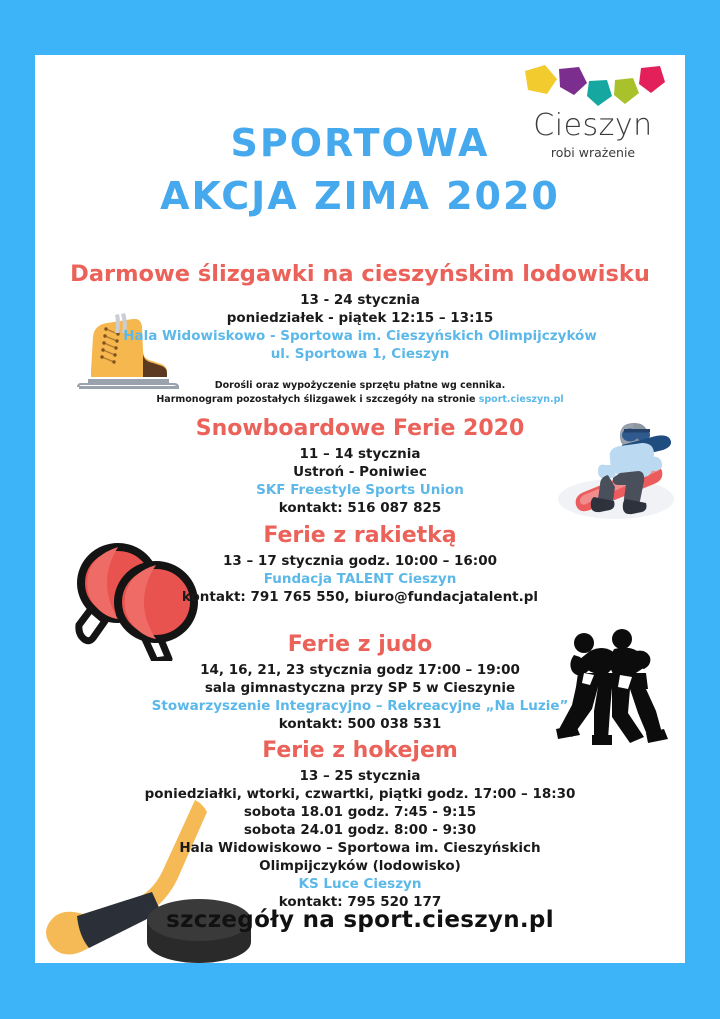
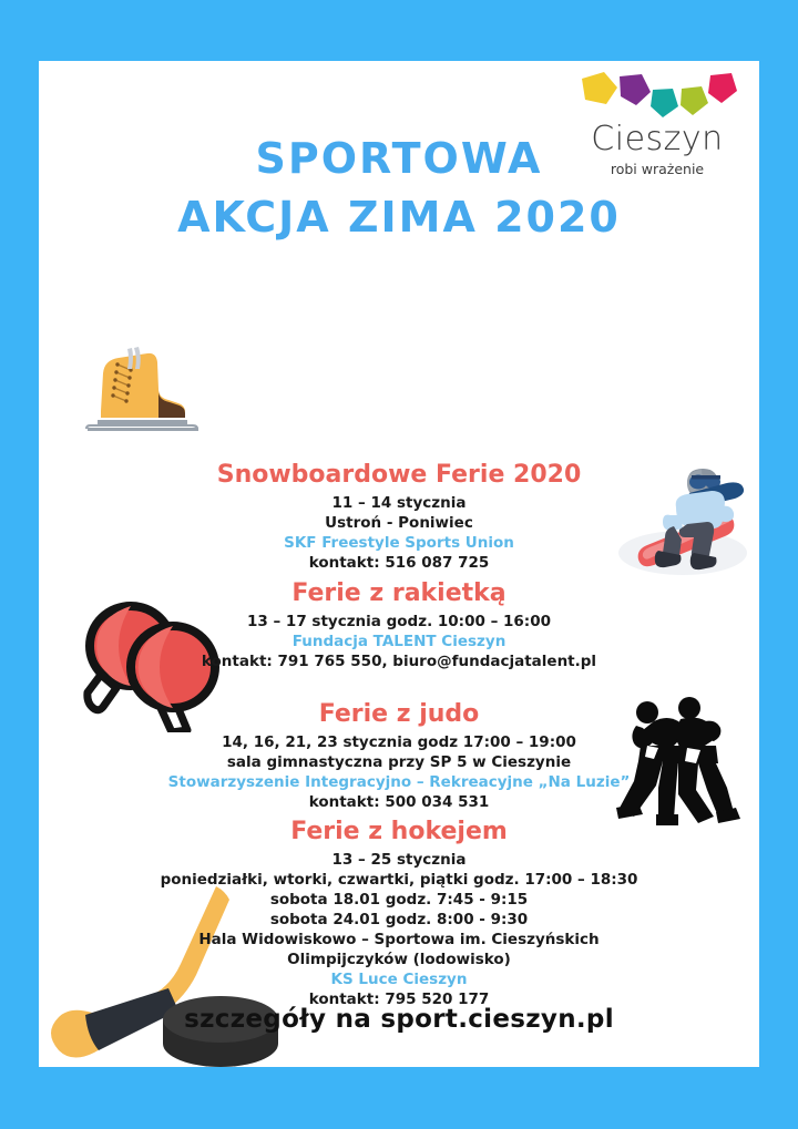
  Cieszyn
  robi wrażenie
  SPORTOWA
  AKCJA ZIMA 2020
- Darmowe ślizgawki na cieszyńskim lodowisku
- 13 - 24 stycznia
- poniedziałek - piątek 12:15 – 13:15
- Hala Widowiskowo - Sportowa im. Cieszyńskich Olimpijczyków
- ul. Sportowa 1, Cieszyn
- Dorośli oraz wypożyczenie sprzętu płatne wg cennika.
- Harmonogram pozostałych ślizgawek i szczegóły na stronie sport.cieszyn.pl
  Snowboardowe Ferie 2020
  11 – 14 stycznia
  Ustroń - Poniwiec
  SKF Freestyle Sports Union
- kontakt: 516 087 825
+ kontakt: 516 087 725
  Ferie z rakietką
  13 – 17 stycznia godz. 10:00 – 16:00
  Fundacja TALENT Cieszyn
  kontakt: 791 765 550, biuro@fundacjatalent.pl
  Ferie z judo
  14, 16, 21, 23 stycznia godz 17:00 – 19:00
  sala gimnastyczna przy SP 5 w Cieszynie
  Stowarzyszenie Integracyjno – Rekreacyjne „Na Luzie”
- kontakt: 500 038 531
+ kontakt: 500 034 531
  Ferie z hokejem
  13 – 25 stycznia
  poniedziałki, wtorki, czwartki, piątki godz. 17:00 – 18:30
  sobota 18.01 godz. 7:45 - 9:15
  sobota 24.01 godz. 8:00 - 9:30
  Hala Widowiskowo – Sportowa im. Cieszyńskich
  Olimpijczyków (lodowisko)
  KS Luce Cieszyn
  kontakt: 795 520 177
  szczegóły na sport.cieszyn.pl
